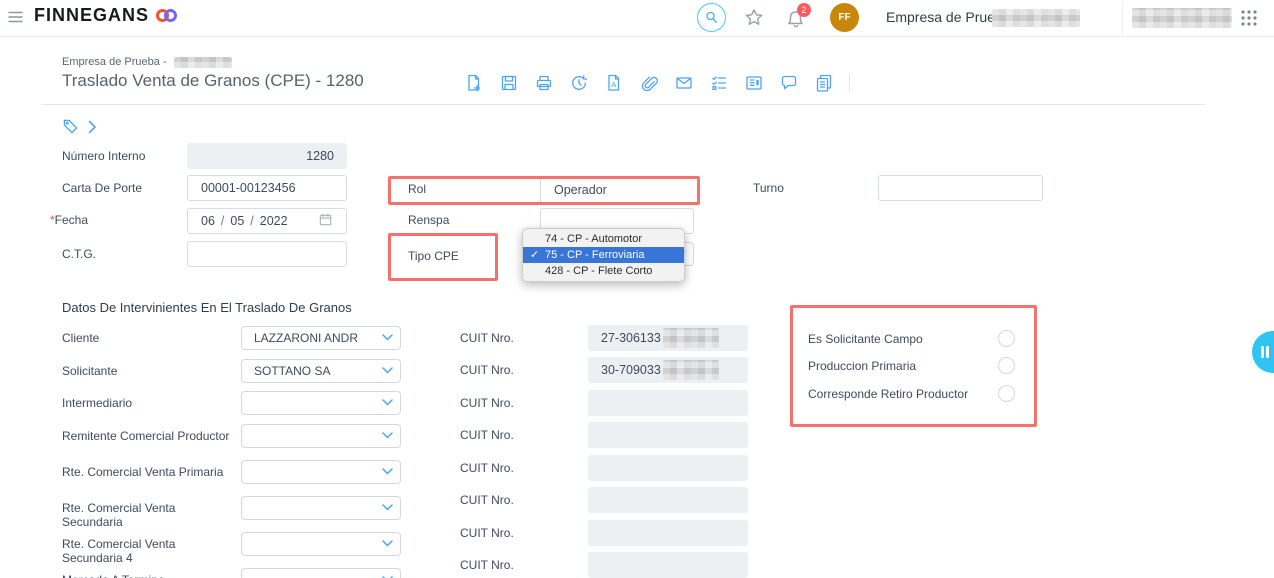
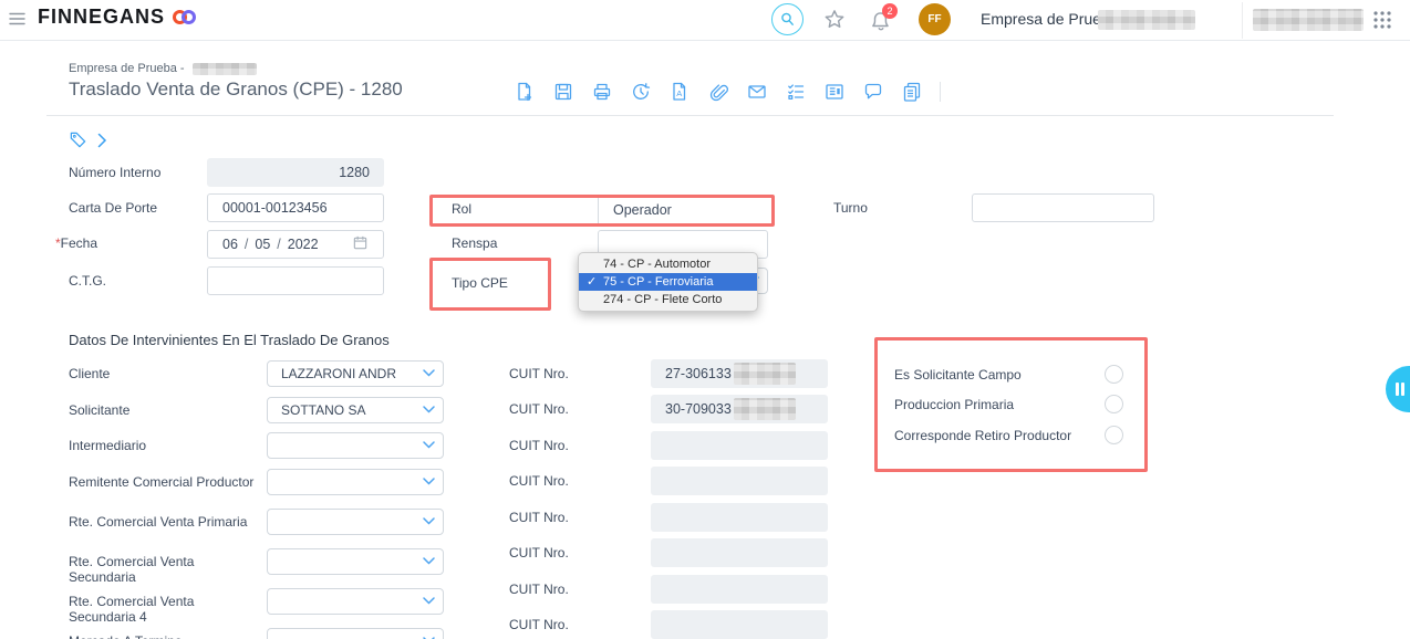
  FINNEGANS
  2
  FF
  Empresa de Pru
  Empresa de Prueba -
  Traslado Venta de Granos (CPE) - 1280
  A
  Número Interno
  1280
  Carta De Porte
  00001-00123456
  Rol
  Operador
  Turno
  *Fecha
  06
  /
  05
  /
  2022
  Renspa
  C.T.G.
  Tipo CPE
  74 - CP - Automotor
  ✓
  75 - CP - Ferroviaria
- 428 - CP - Flete Corto
+ 274 - CP - Flete Corto
  Datos De Intervinientes En El Traslado De Granos
  Cliente
  LAZZARONI ANDR
  Solicitante
  SOTTANO SA
  Intermediario
  Remitente Comercial Productor
  Rte. Comercial Venta Primaria
  Rte. Comercial Venta Secundaria
  Rte. Comercial Venta Secundaria 4
  CUIT Nro.
  27-306133
  CUIT Nro.
  30-709033
  CUIT Nro.
  CUIT Nro.
  CUIT Nro.
  CUIT Nro.
  CUIT Nro.
  CUIT Nro.
  Es Solicitante Campo
  Produccion Primaria
  Corresponde Retiro Productor
